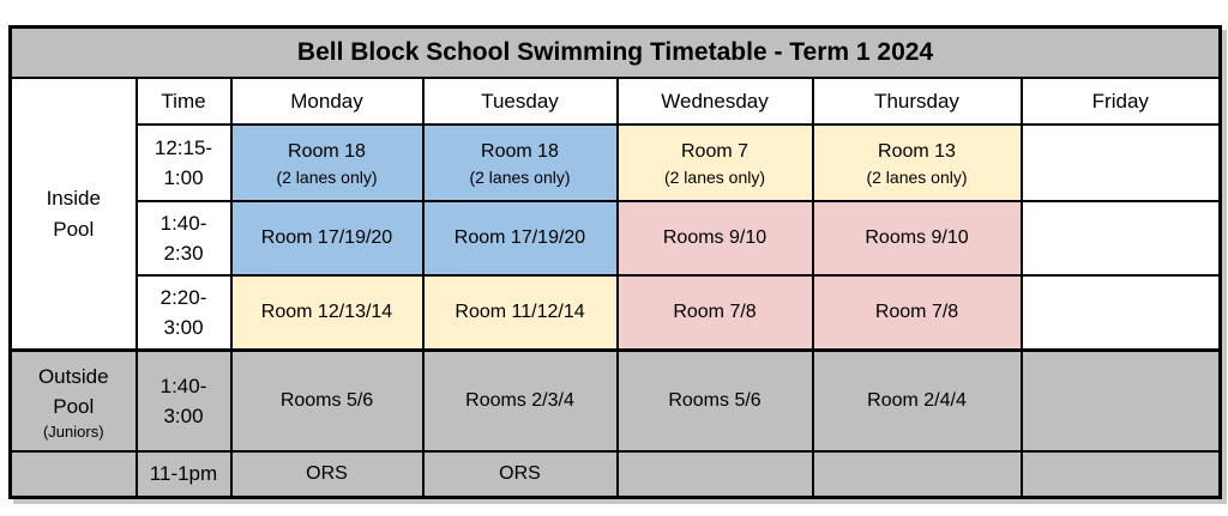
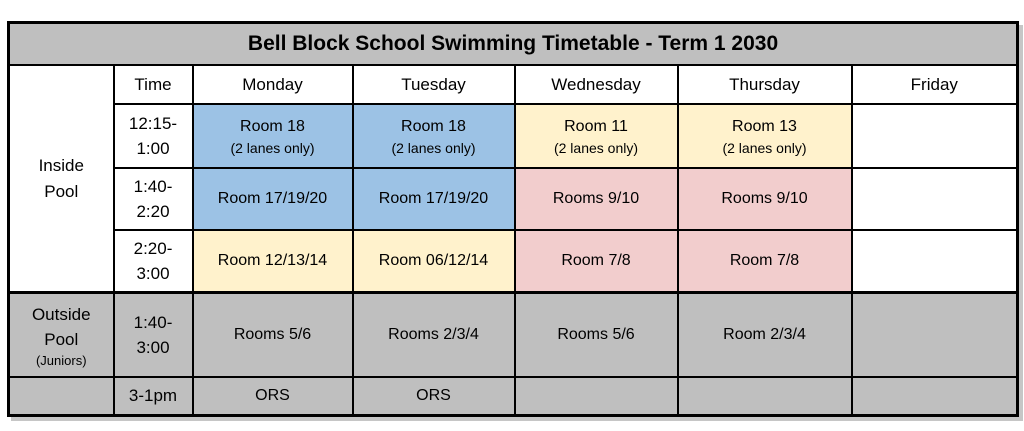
- Bell Block School Swimming Timetable - Term 1 2024
+ Bell Block School Swimming Timetable - Term 1 2030
  Inside Pool	Time	Monday	Tuesday	Wednesday	Thursday	Friday
- 12:15- 1:00	Room 18 (2 lanes only)	Room 18 (2 lanes only)	Room 7 (2 lanes only)	Room 13 (2 lanes only)
+ 12:15- 1:00	Room 18 (2 lanes only)	Room 18 (2 lanes only)	Room 11 (2 lanes only)	Room 13 (2 lanes only)
- 1:40- 2:30	Room 17/19/20	Room 17/19/20	Rooms 9/10	Rooms 9/10
+ 1:40- 2:20	Room 17/19/20	Room 17/19/20	Rooms 9/10	Rooms 9/10
- 2:20- 3:00	Room 12/13/14	Room 11/12/14	Room 7/8	Room 7/8
+ 2:20- 3:00	Room 12/13/14	Room 06/12/14	Room 7/8	Room 7/8
- Outside Pool (Juniors)	1:40- 3:00	Rooms 5/6	Rooms 2/3/4	Rooms 5/6	Room 2/4/4
+ Outside Pool (Juniors)	1:40- 3:00	Rooms 5/6	Rooms 2/3/4	Rooms 5/6	Room 2/3/4
- 	11-1pm	ORS	ORS
+ 	3-1pm	ORS	ORS
